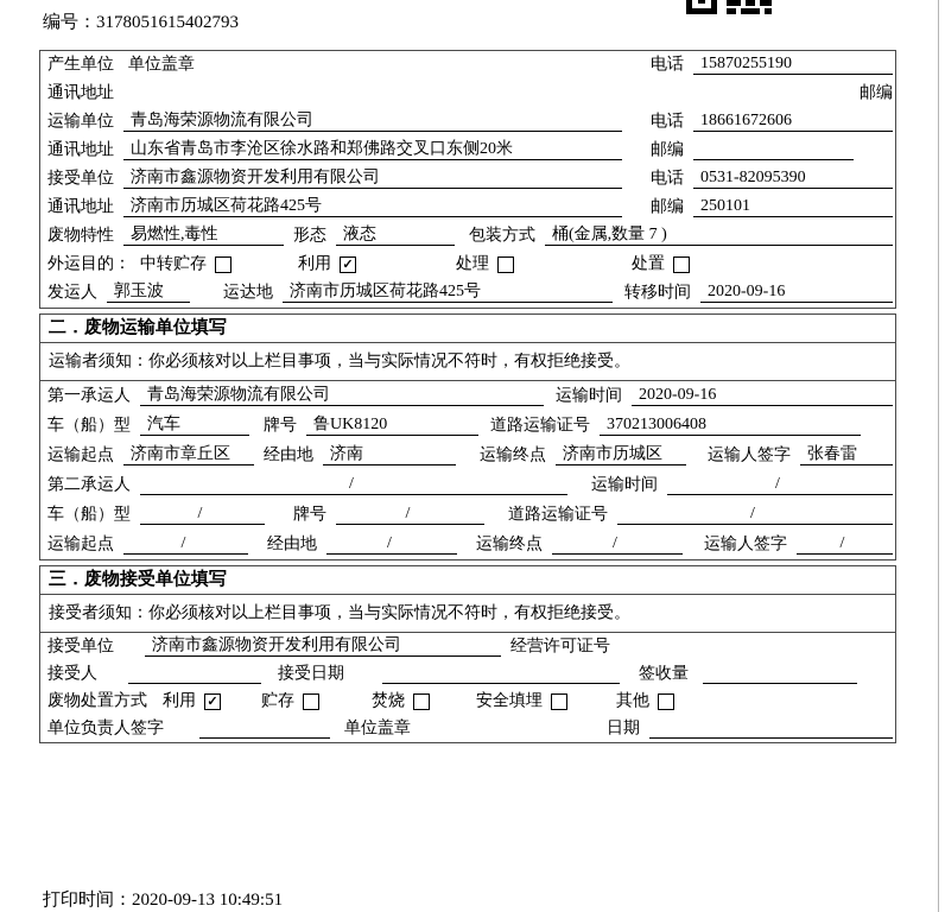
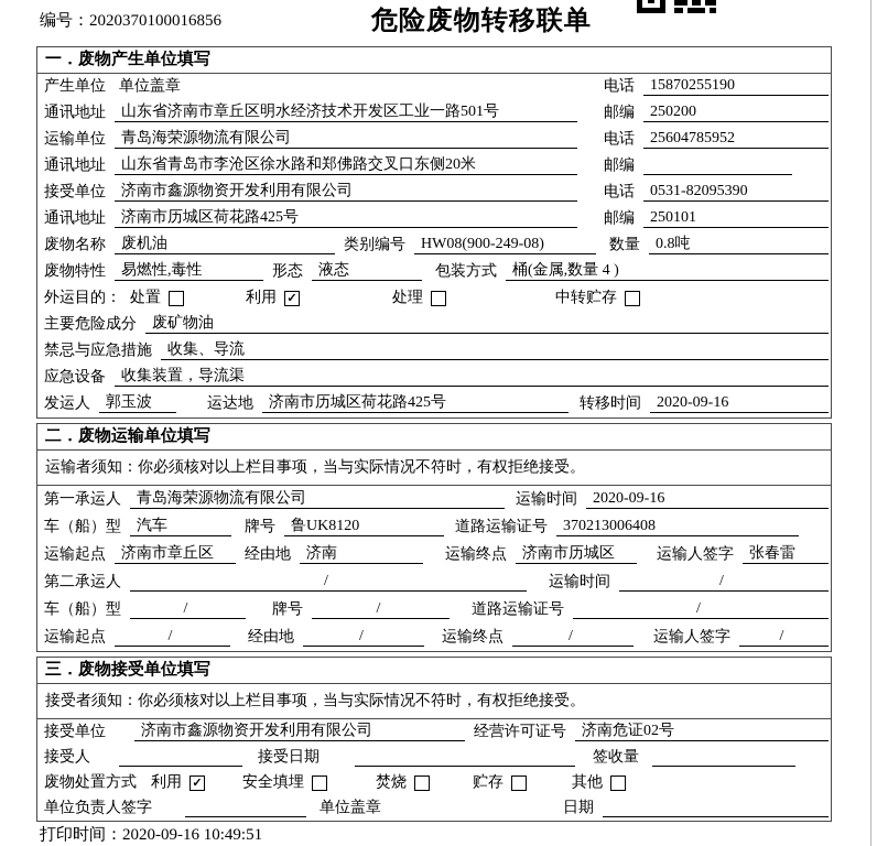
- 编号：3178051615402793
+ 编号：2020370100016856
+ 危险废物转移联单
+ 一．废物产生单位填写
  产生单位
  单位盖章
  电话
  15870255190
  通讯地址
+ 山东省济南市章丘区明水经济技术开发区工业一路501号
  邮编
+ 250200
  运输单位
  青岛海荣源物流有限公司
  电话
- 18661672606
+ 25604785952
  通讯地址
  山东省青岛市李沧区徐水路和郑佛路交叉口东侧20米
  邮编
  接受单位
  济南市鑫源物资开发利用有限公司
  电话
  0531-82095390
  通讯地址
  济南市历城区荷花路425号
  邮编
  250101
+ 废物名称
+ 废机油
+ 类别编号
+ HW08(900-249-08)
+ 数量
+ 0.8吨
  废物特性
  易燃性,毒性
  形态
  液态
  包装方式
- 桶(金属,数量 7 )
+ 桶(金属,数量 4 )
  外运目的：
- 中转贮存
+ 处置
  利用
  ✓
  处理
- 处置
+ 中转贮存
+ 主要危险成分
+ 废矿物油
+ 禁忌与应急措施
+ 收集、导流
+ 应急设备
+ 收集装置，导流渠
  发运人
  郭玉波
  运达地
  济南市历城区荷花路425号
  转移时间
  2020-09-16
  二．废物运输单位填写
  运输者须知：你必须核对以上栏目事项，当与实际情况不符时，有权拒绝接受。
  第一承运人
  青岛海荣源物流有限公司
  运输时间
  2020-09-16
  车（船）型
  汽车
  牌号
  鲁UK8120
  道路运输证号
  370213006408
  运输起点
  济南市章丘区
  经由地
  济南
  运输终点
  济南市历城区
  运输人签字
  张春雷
  第二承运人
  /
  运输时间
  /
  车（船）型
  /
  牌号
  /
  道路运输证号
  /
  运输起点
  /
  经由地
  /
  运输终点
  /
  运输人签字
  /
  三．废物接受单位填写
  接受者须知：你必须核对以上栏目事项，当与实际情况不符时，有权拒绝接受。
  接受单位
  济南市鑫源物资开发利用有限公司
  经营许可证号
+ 济南危证02号
  接受人
  接受日期
  签收量
  废物处置方式
  利用
  ✓
- 贮存
+ 安全填埋
  焚烧
- 安全填埋
+ 贮存
  其他
  单位负责人签字
  单位盖章
  日期
- 打印时间：2020-09-13 10:49:51
+ 打印时间：2020-09-16 10:49:51
